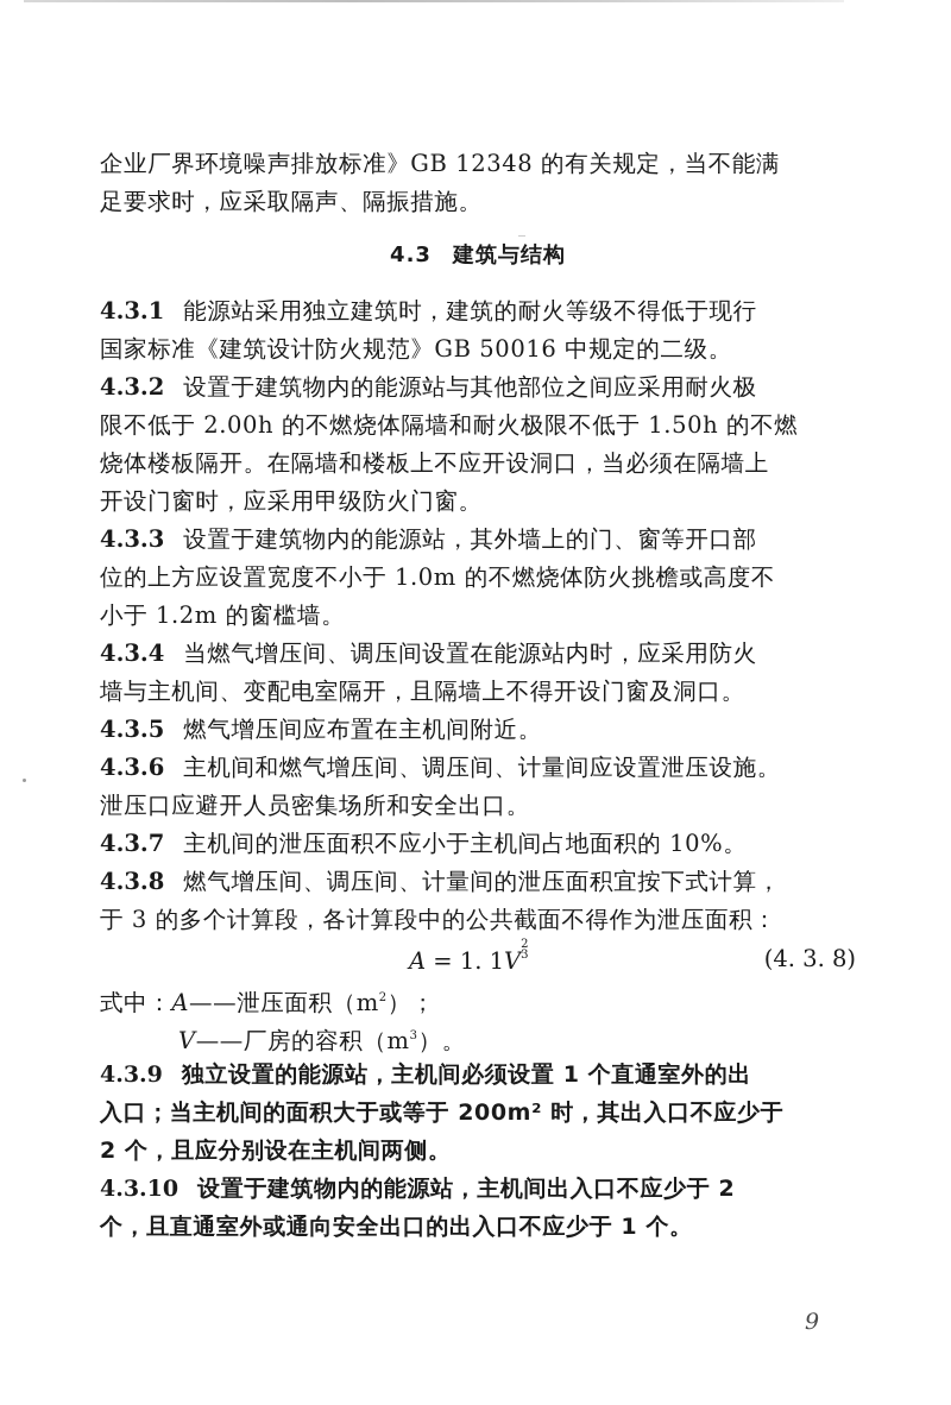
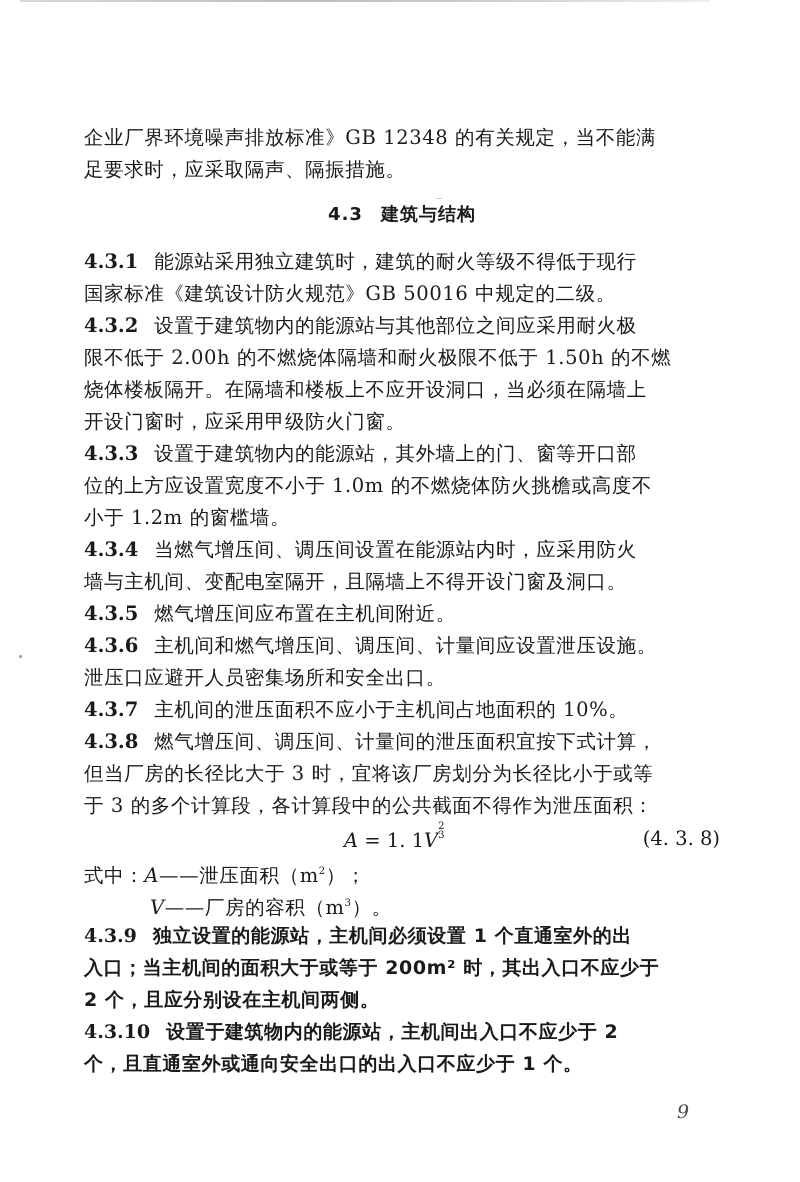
  企业厂界环境噪声排放标准》GB 12348 的有关规定，当不能满
  足要求时，应采取隔声、隔振措施。
  4.3 建筑与结构
  4.3.1 能源站采用独立建筑时，建筑的耐火等级不得低于现行
  国家标准《建筑设计防火规范》GB 50016 中规定的二级。
  4.3.2 设置于建筑物内的能源站与其他部位之间应采用耐火极
  限不低于 2.00h 的不燃烧体隔墙和耐火极限不低于 1.50h 的不燃
  烧体楼板隔开。在隔墙和楼板上不应开设洞口，当必须在隔墙上
  开设门窗时，应采用甲级防火门窗。
  4.3.3 设置于建筑物内的能源站，其外墙上的门、窗等开口部
  位的上方应设置宽度不小于 1.0m 的不燃烧体防火挑檐或高度不
  小于 1.2m 的窗槛墙。
  4.3.4 当燃气增压间、调压间设置在能源站内时，应采用防火
  墙与主机间、变配电室隔开，且隔墙上不得开设门窗及洞口。
  4.3.5 燃气增压间应布置在主机间附近。
  4.3.6 主机间和燃气增压间、调压间、计量间应设置泄压设施。
  泄压口应避开人员密集场所和安全出口。
  4.3.7 主机间的泄压面积不应小于主机间占地面积的 10%。
  4.3.8 燃气增压间、调压间、计量间的泄压面积宜按下式计算，
+ 但当厂房的长径比大于 3 时，宜将该厂房划分为长径比小于或等
  于 3 的多个计算段，各计算段中的公共截面不得作为泄压面积：
  A = 1. 1V2
  3
  (4. 3. 8)
  式中：A——泄压面积（m2）；
  V——厂房的容积（m3）。
  4.3.9 独立设置的能源站，主机间必须设置 1 个直通室外的出
  入口；当主机间的面积大于或等于 200m² 时，其出入口不应少于
  2 个，且应分别设在主机间两侧。
  4.3.10 设置于建筑物内的能源站，主机间出入口不应少于 2
  个，且直通室外或通向安全出口的出入口不应少于 1 个。
  9
